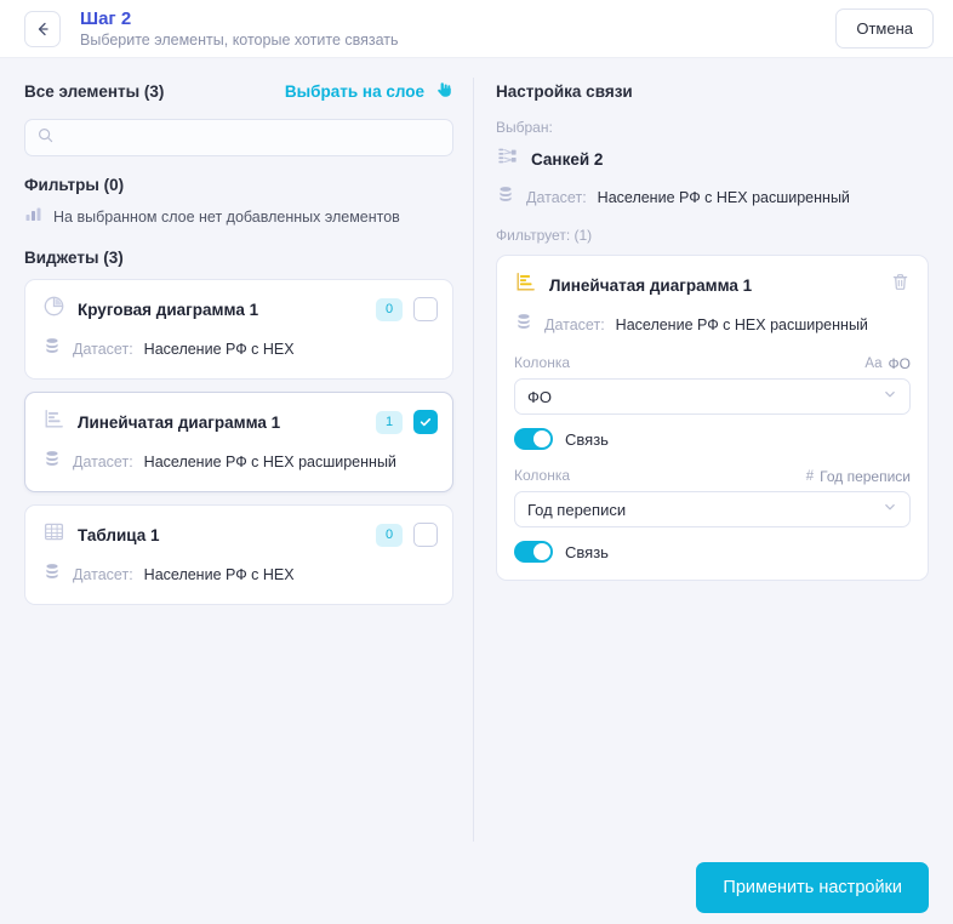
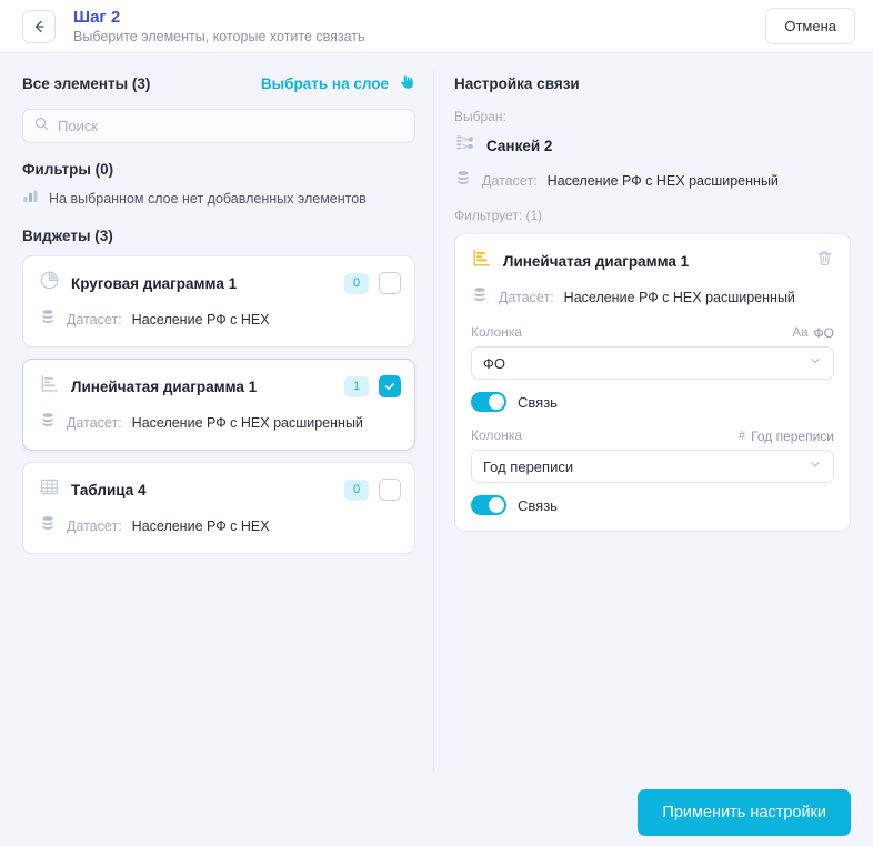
  Шаг 2
  Выберите элементы, которые хотите связать
  Отмена
  Все элементы (3)
  Выбрать на слое
+ Поиск
  Фильтры (0)
  На выбранном слое нет добавленных элементов
  Виджеты (3)
  Круговая диаграмма 1
  0
  Датасет:
  Население РФ с HEX
  Линейчатая диаграмма 1
  1
  Датасет:
  Население РФ с HEX расширенный
- Таблица 1
+ Таблица 4
  0
  Датасет:
  Население РФ с HEX
  Настройка связи
  Выбран:
  Санкей 2
  Датасет:
  Население РФ с HEX расширенный
  Фильтрует: (1)
  Линейчатая диаграмма 1
  Датасет:
  Население РФ с HEX расширенный
  Колонка
  Аа
  ФО
  ФО
  Связь
  Колонка
  #
  Год переписи
  Год переписи
  Связь
  Применить настройки
